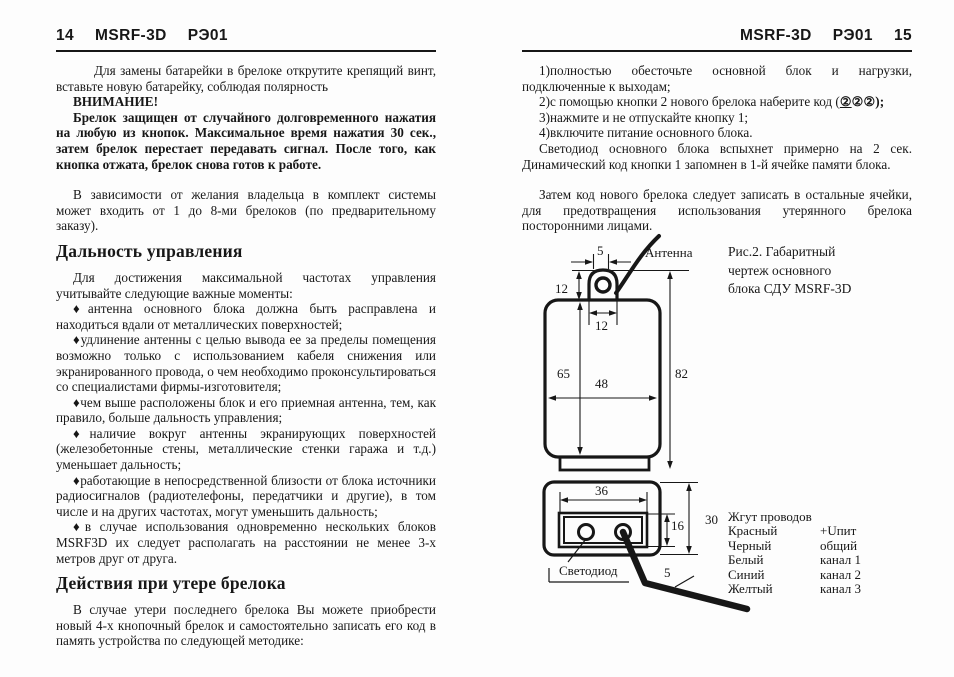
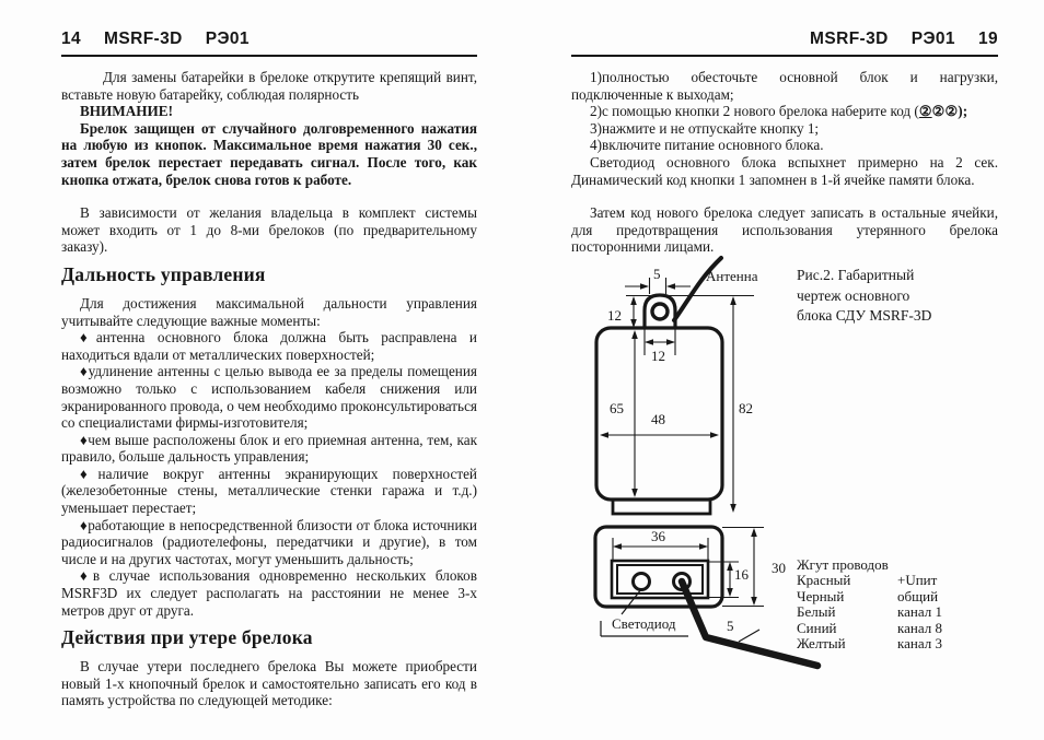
  14 MSRF-3D РЭ01
  Для замены батарейки в брелоке открутите крепящий винт, вставьте новую батарейку, соблюдая полярность
  ВНИМАНИЕ!
  Брелок защищен от случайного долговременного нажатия на любую из кнопок. Максимальное время нажатия 30 сек., затем брелок перестает передавать сигнал. После того, как кнопка отжата, брелок снова готов к работе.
  В зависимости от желания владельца в комплект системы может входить от 1 до 8-ми брелоков (по предварительному заказу).
  Дальность управления
- Для достижения максимальной частотах управления учитывайте следующие важные моменты:
+ Для достижения максимальной дальности управления учитывайте следующие важные моменты:
  ♦антенна основного блока должна быть расправлена и находиться вдали от металлических поверхностей;
  ♦удлинение антенны с целью вывода ее за пределы помещения возможно только с использованием кабеля снижения или экранированного провода, о чем необходимо проконсультироваться со специалистами фирмы-изготовителя;
  ♦чем выше расположены блок и его приемная антенна, тем, как правило, больше дальность управления;
- ♦наличие вокруг антенны экранирующих поверхностей (железобетонные стены, металлические стенки гаража и т.д.) уменьшает дальность;
+ ♦наличие вокруг антенны экранирующих поверхностей (железобетонные стены, металлические стенки гаража и т.д.) уменьшает перестает;
  ♦работающие в непосредственной близости от блока источники радиосигналов (радиотелефоны, передатчики и другие), в том числе и на других частотах, могут уменьшить дальность;
  ♦в случае использования одновременно нескольких блоков MSRF3D их следует располагать на расстоянии не менее 3-х метров друг от друга.
  Действия при утере брелока
- В случае утери последнего брелока Вы можете приобрести новый 4-х кнопочный брелок и самостоятельно записать его код в память устройства по следующей методике:
+ В случае утери последнего брелока Вы можете приобрести новый 1-х кнопочный брелок и самостоятельно записать его код в память устройства по следующей методике:
- MSRF-3D РЭ01 15
+ MSRF-3D РЭ01 19
  1)полностью обесточьте основной блок и нагрузки, подключенные к выходам;
  2)с помощью кнопки 2 нового брелока наберите код (②②②);
  3)нажмите и не отпускайте кнопку 1;
  4)включите питание основного блока.
  Светодиод основного блока вспыхнет примерно на 2 сек. Динамический код кнопки 1 запомнен в 1-й ячейке памяти блока.
  Затем код нового брелока следует записать в остальные ячейки, для предотвращения использования утерянного брелока посторонними лицами.
  Антенна
  5
  12
  12
  65
  48
  82
  36
  16
  30
  5
  Светодиод
  Рис.2. Габаритный
  чертеж основного
  блока СДУ MSRF-3D
  Жгут проводов
  Красный
  +Uпит
  Черный
  общий
  Белый
  канал 1
  Синий
- канал 2
+ канал 8
  Желтый
  канал 3
